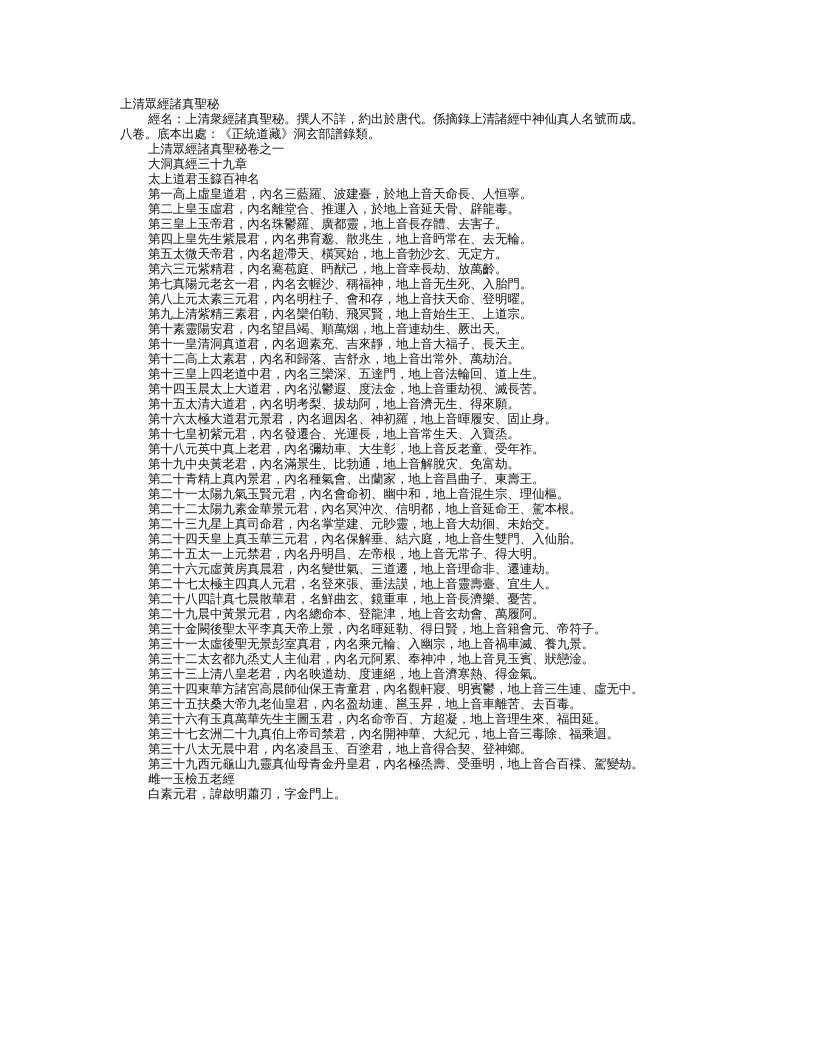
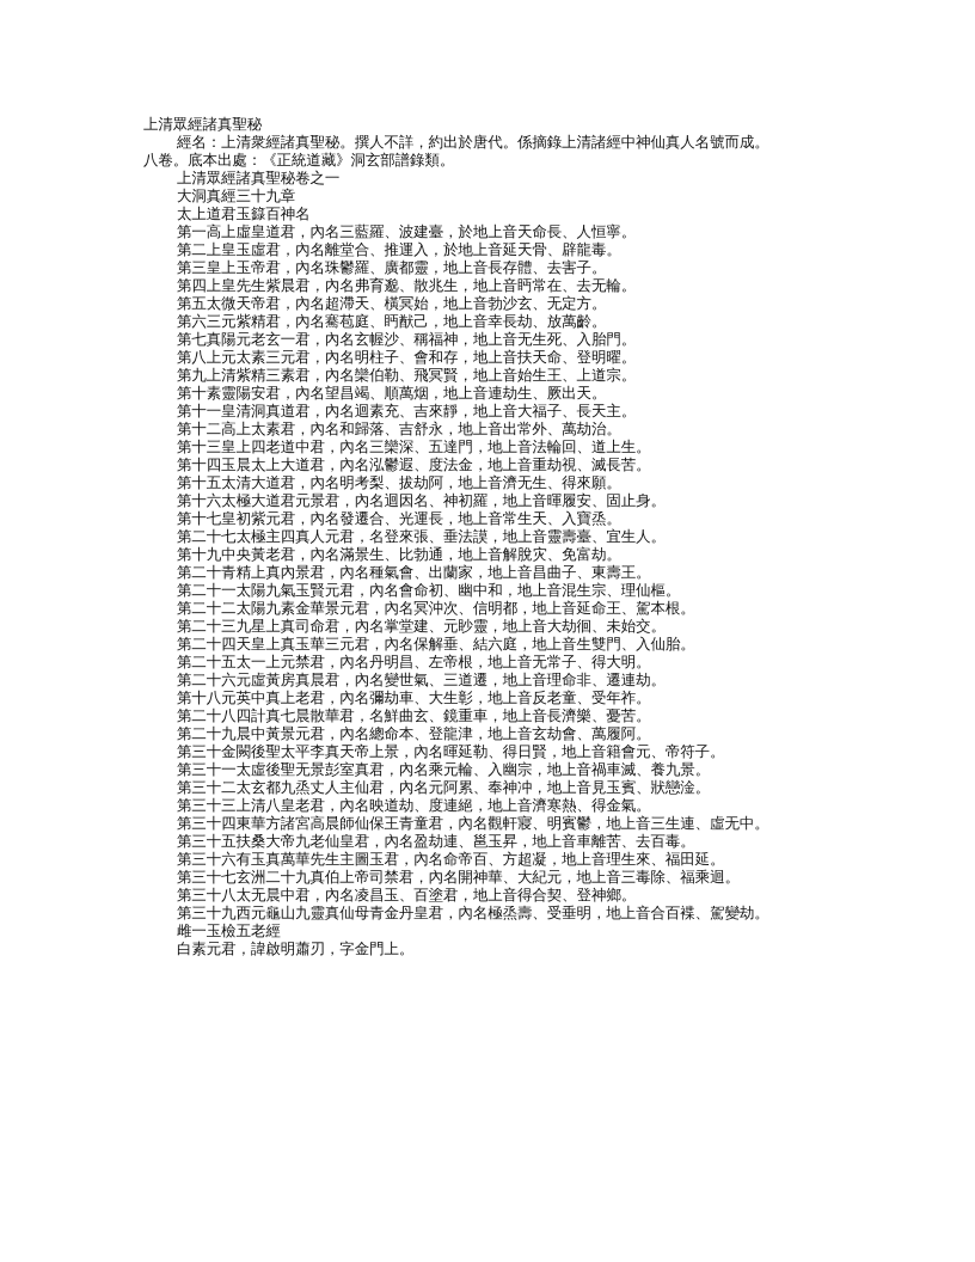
  上清眾經諸真聖秘
  經名：上清衆經諸真聖秘。撰人不詳，約出於唐代。係摘錄上清諸經中神仙真人名號而成。
  八卷。底本出處：《正統道藏》洞玄部譜錄類。
  上清眾經諸真聖秘卷之一
  大洞真經三十九章
  太上道君玉籙百神名
  第一高上虛皇道君，內名三藍羅、波建臺，於地上音天命長、人恒寧。
  第二上皇玉虛君，內名離堂合、推運入，於地上音延天骨、辟龍毒。
  第三皇上玉帝君，內名珠鬱羅、廣都靈，地上音長存體、去害子。
  第四上皇先生紫晨君，內名弗育邈、散兆生，地上音眄常在、去无輪。
  第五太微天帝君，內名超滯天、橫冥始，地上音勃沙玄、无定方。
  第六三元紫精君，內名騫苞庭、眄猷己，地上音幸長劫、放萬齡。
  第七真陽元老玄一君，內名玄幄沙、稱福神，地上音无生死、入胎門。
  第八上元太素三元君，內名明柱子、會和存，地上音扶天命、登明曜。
  第九上清紫精三素君，內名欒伯勒、飛冥賢，地上音始生王、上道宗。
  第十素靈陽安君，內名望昌竭、順萬烟，地上音連劫生、厥出天。
  第十一皇清洞真道君，內名迴素充、吉來靜，地上音大福子、長天主。
  第十二高上太素君，內名和歸落、吉舒永，地上音出常外、萬劫治。
  第十三皇上四老道中君，內名三欒深、五達門，地上音法輪回、道上生。
  第十四玉晨太上大道君，內名泓鬱遐、度法金，地上音重劫視、滅長苦。
  第十五太清大道君，內名明考梨、拔劫阿，地上音濟无生、得來願。
  第十六太極大道君元景君，內名迴因名、神初羅，地上音暉履安、固止身。
  第十七皇初紫元君，內名發遷合、光運長，地上音常生天、入寶烝。
- 第十八元英中真上老君，內名彌劫車、大生彰，地上音反老童、受年祚。
+ 第二十七太極主四真人元君，名登來張、垂法謨，地上音靈壽臺、宜生人。
  第十九中央黃老君，內名滿景生、比勃通，地上音解脫灾、免富劫。
  第二十青精上真內景君，內名種氣會、出蘭家，地上音昌曲子、東壽王。
  第二十一太陽九氣玉賢元君，內名會命初、幽中和，地上音混生宗、理仙樞。
  第二十二太陽九素金華景元君，內名冥沖次、信明都，地上音延命王、駕本根。
  第二十三九星上真司命君，內名掌堂建、元眇靈，地上音大劫徊、未始交。
  第二十四天皇上真玉華三元君，內名保解垂、結六庭，地上音生雙門、入仙胎。
  第二十五太一上元禁君，內名丹明昌、左帝根，地上音无常子、得大明。
  第二十六元虛黃房真晨君，內名變世氣、三道遷，地上音理命非、遷連劫。
- 第二十七太極主四真人元君，名登來張、垂法謨，地上音靈壽臺、宜生人。
+ 第十八元英中真上老君，內名彌劫車、大生彰，地上音反老童、受年祚。
  第二十八四計真七晨散華君，名鮮曲玄、鏡重車，地上音長濟樂、憂苦。
  第二十九晨中黃景元君，內名總命本、登龍津，地上音玄劫會、萬履阿。
  第三十金闕後聖太平李真天帝上景，內名暉延勒、得日賢，地上音籍會元、帝符子。
  第三十一太虛後聖无景彭室真君，內名乘元輪、入幽宗，地上音禍車滅、養九景。
  第三十二太玄都九烝丈人主仙君，內名元阿累、奉神冲，地上音見玉賓、狀戀淦。
  第三十三上清八皇老君，內名映道劫、度連絕，地上音濟寒熱、得金氣。
  第三十四東華方諸宮高晨師仙保王青童君，內名觀軒寢、明賓鬱，地上音三生連、虛无中。
  第三十五扶桑大帝九老仙皇君，內名盈劫連、邕玉昇，地上音車離苦、去百毒。
  第三十六有玉真萬華先生主圖玉君，內名命帝百、方超凝，地上音理生來、福田延。
  第三十七玄洲二十九真伯上帝司禁君，內名開神華、大紀元，地上音三毒除、福乘迴。
  第三十八太无晨中君，內名凌昌玉、百塗君，地上音得合契、登神鄉。
  第三十九西元龜山九靈真仙母青金丹皇君，內名極烝壽、受垂明，地上音合百褋、駕變劫。
  雌一玉檢五老經
  白素元君，諱啟明蕭刃，字金門上。
